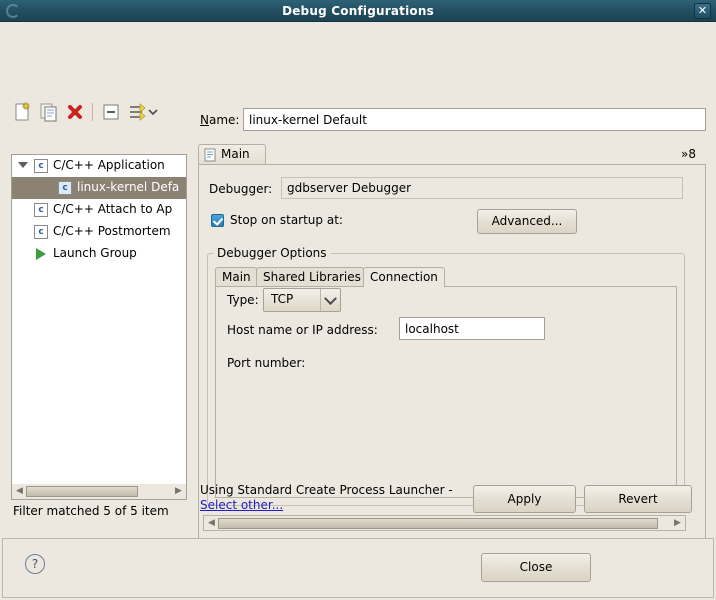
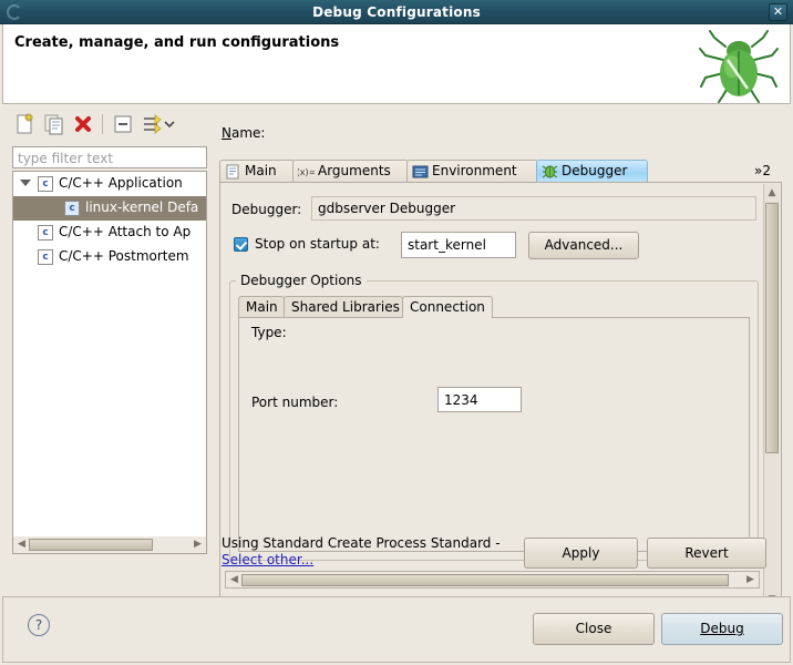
  Debug Configurations
  ✕
+ Create, manage, and run configurations
+ type filter text
  c
  C/C++ Application
  c
  linux-kernel Defa
  c
  C/C++ Attach to Ap
  c
  C/C++ Postmortem
- Launch Group
  ◀
  ▶
- Filter matched 5 of 5 item
  Name:
- linux-kernel Default
  Main
+ (x)=
+ Arguments
+ Environment
+ Debugger
- »8
+ »2
  Debugger:
  gdbserver Debugger
  Stop on startup at:
+ start_kernel
  Advanced...
  Debugger Options
  Main
  Shared Libraries
  Connection
  Type:
- TCP
- Host name or IP address:
- localhost
  Port number:
+ 1234
  ◀
  ▶
+ ▲
- Using Standard Create Process Launcher - Select other...
+ Using Standard Create Process Standard - Select other...
  Apply
  Revert
  ?
  Close
+ Debug
